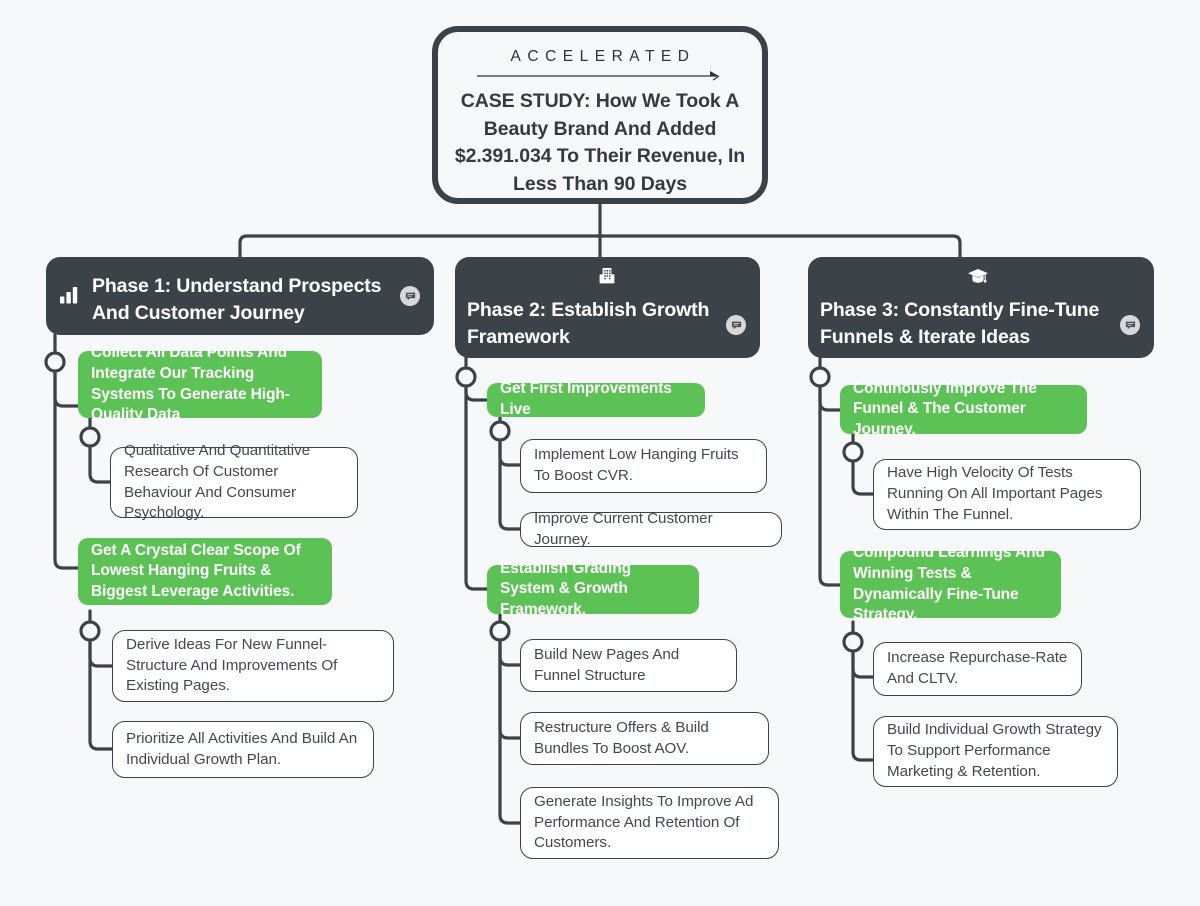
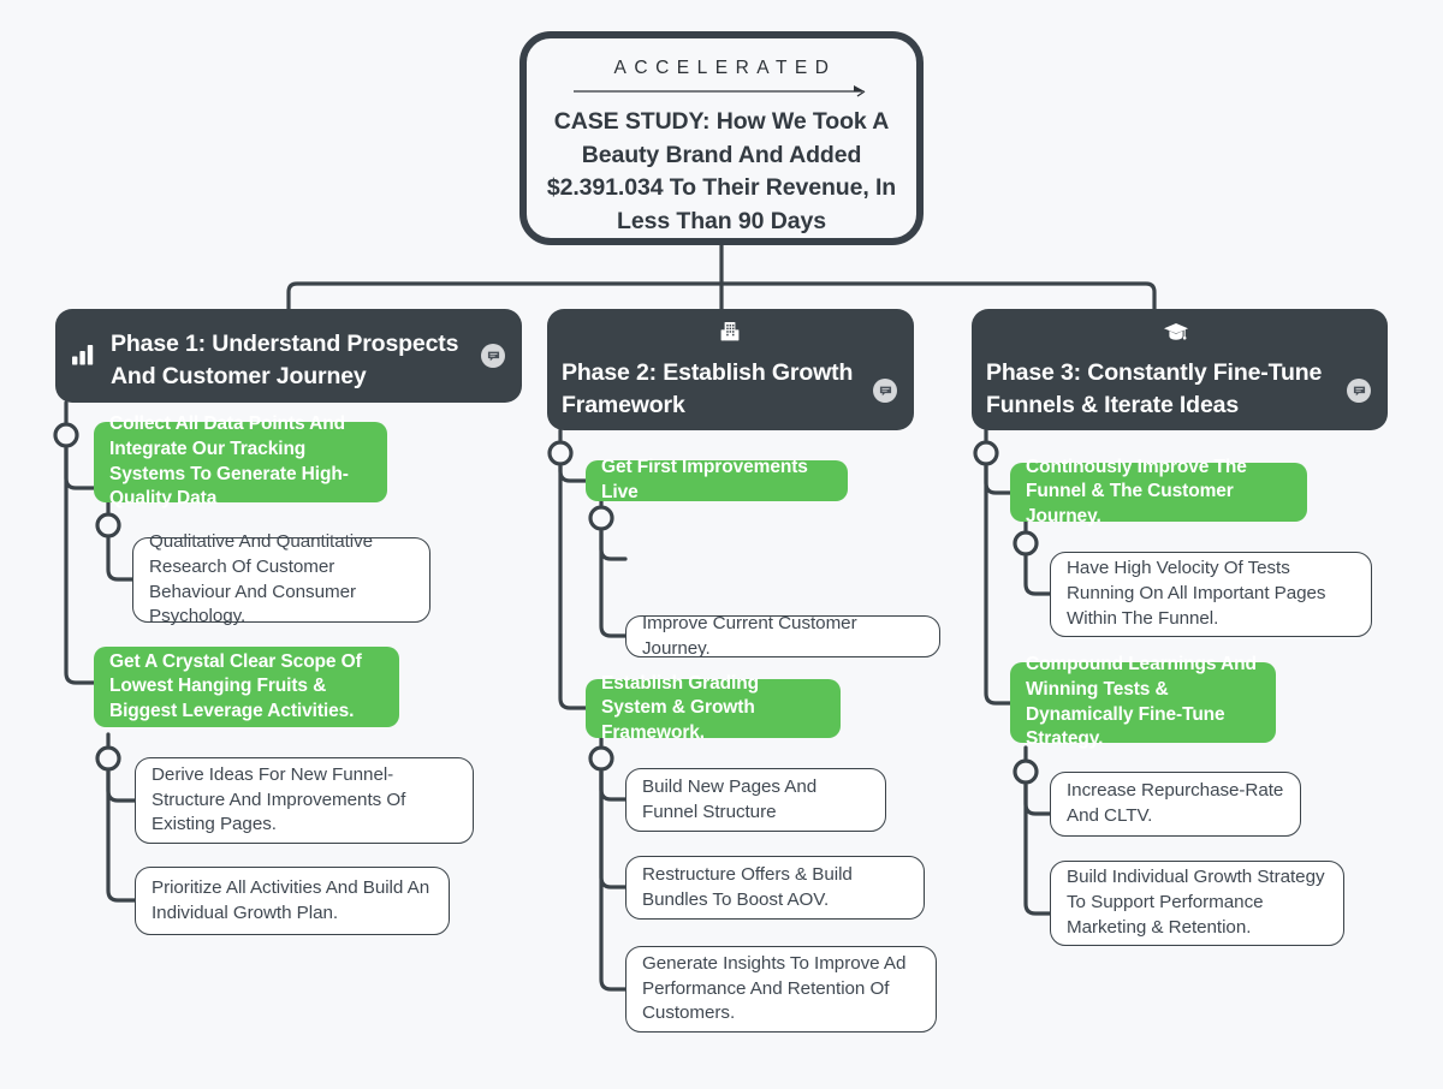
  ACCELERATED
  CASE STUDY: How We Took A Beauty Brand And Added $2.391.034 To Their Revenue, In Less Than 90 Days
  Phase 1: Understand Prospects And Customer Journey
  Phase 2: Establish Growth Framework
  Phase 3: Constantly Fine-Tune Funnels & Iterate Ideas
  Collect All Data Points And Integrate Our Tracking Systems To Generate High-Quality Data
  Qualitative And Quantitative Research Of Customer Behaviour And Consumer Psychology.
  Get A Crystal Clear Scope Of Lowest Hanging Fruits & Biggest Leverage Activities.
  Derive Ideas For New Funnel-Structure And Improvements Of Existing Pages.
  Prioritize All Activities And Build An Individual Growth Plan.
  Get First Improvements Live
- Implement Low Hanging Fruits To Boost CVR.
  Improve Current Customer Journey.
  Establish Grading System & Growth Framework.
  Build New Pages And Funnel Structure
  Restructure Offers & Build Bundles To Boost AOV.
  Generate Insights To Improve Ad Performance And Retention Of Customers.
  Continously Improve The Funnel & The Customer Journey.
  Have High Velocity Of Tests Running On All Important Pages Within The Funnel.
  Compound Learnings And Winning Tests & Dynamically Fine-Tune Strategy.
  Increase Repurchase-Rate And CLTV.
  Build Individual Growth Strategy To Support Performance Marketing & Retention.
